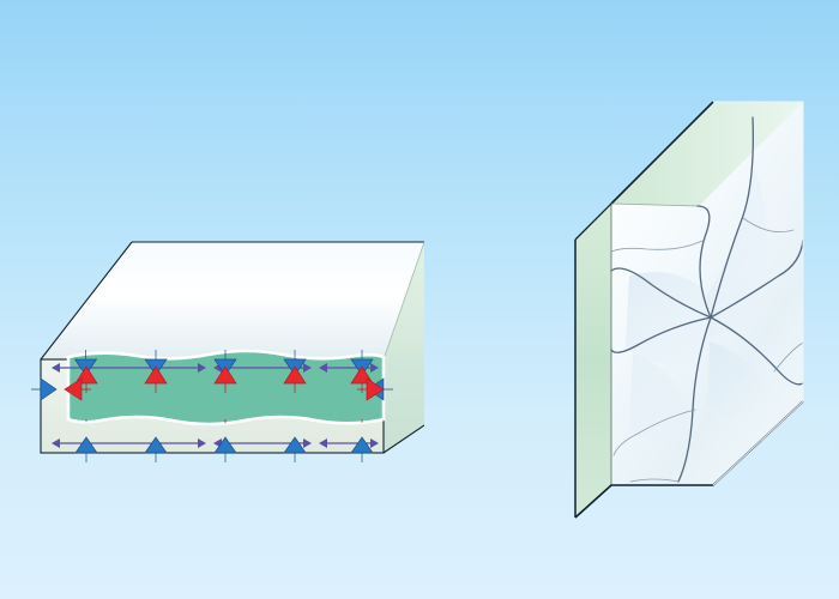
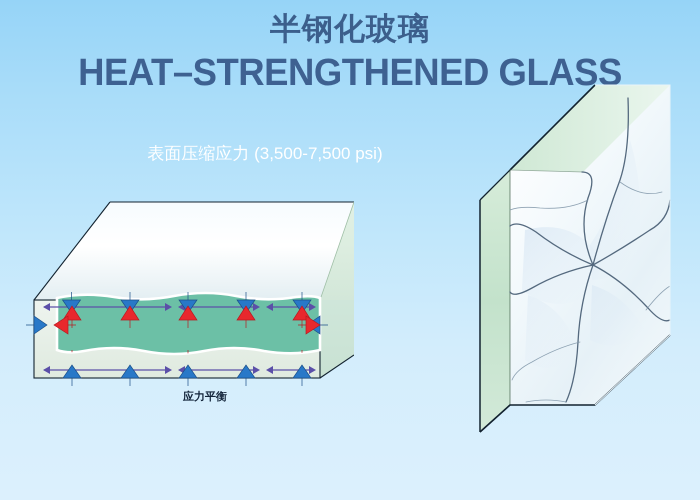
+ 半钢化玻璃
+ HEAT–STRENGTHENED GLASS
+ 表面压缩应力 (3,500-7,500 psi)
+ 应力平衡
